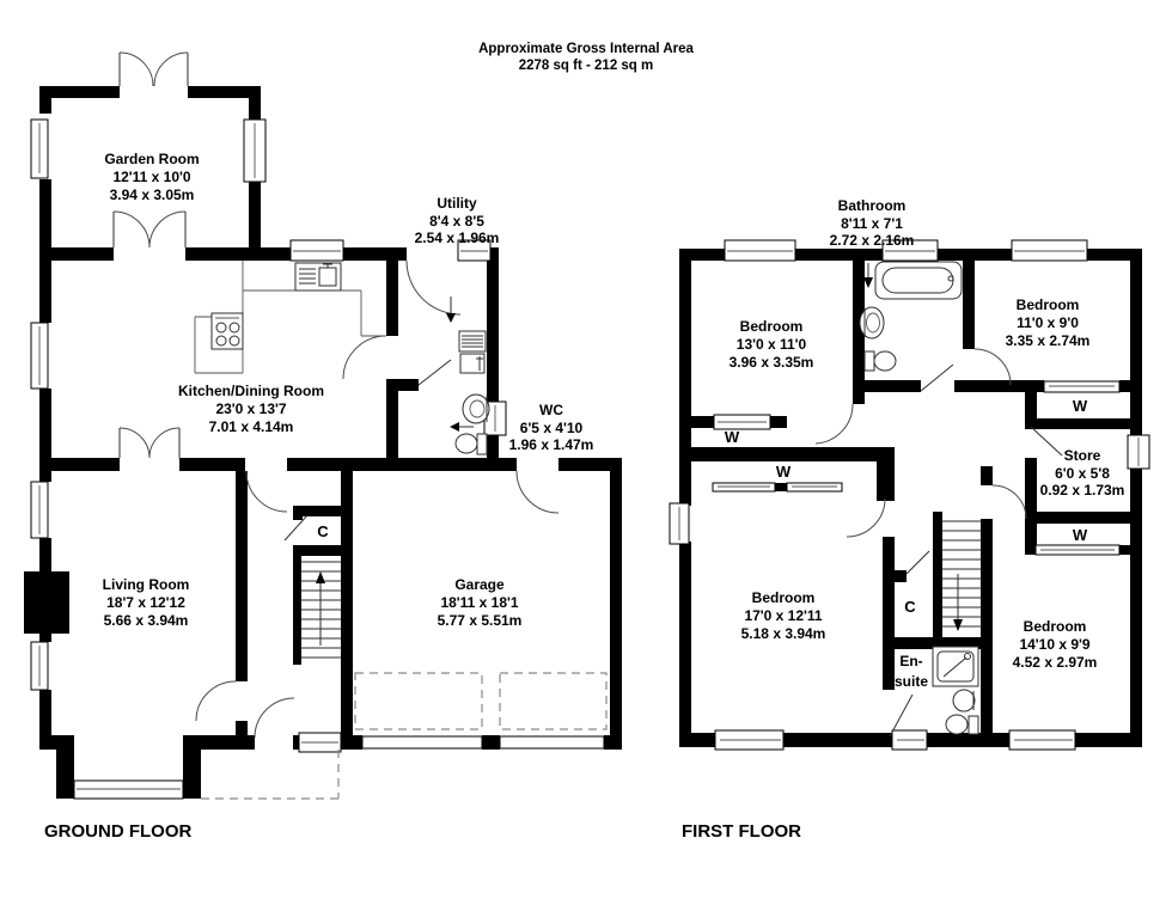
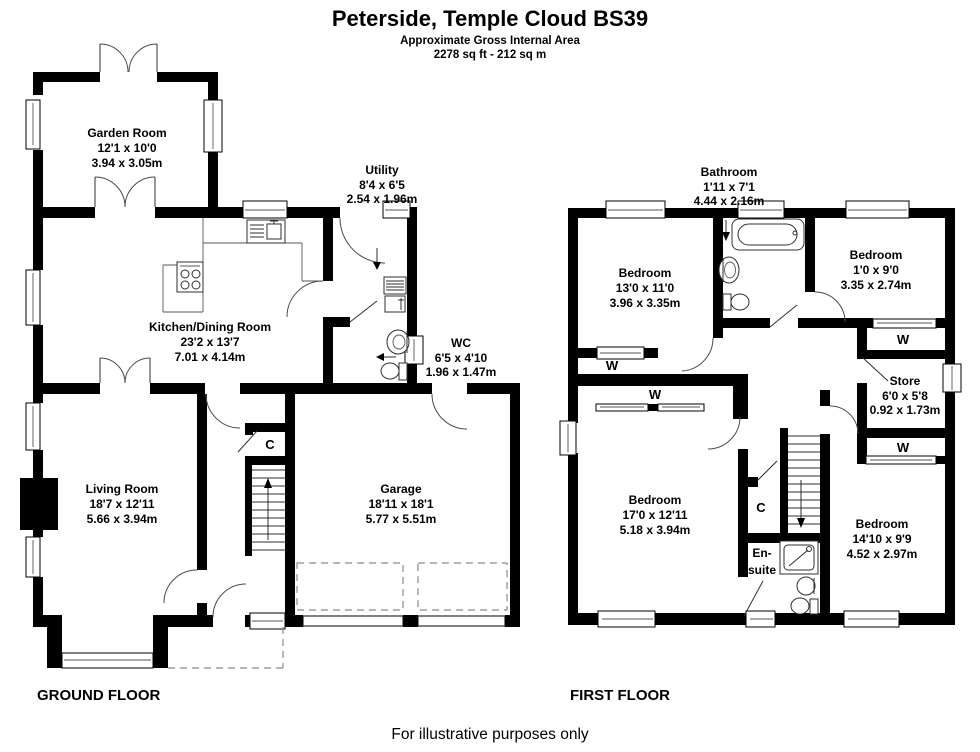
+ Peterside, Temple Cloud BS39
  Approximate Gross Internal Area
  2278 sq ft - 212 sq m
  Garden Room
- 12'11 x 10'0
+ 12'1 x 10'0
  3.94 x 3.05m
  Kitchen/Dining Room
- 23'0 x 13'7
+ 23'2 x 13'7
  7.01 x 4.14m
  Utility
- 8'4 x 8'5
+ 8'4 x 6'5
  2.54 x 1.96m
  WC
  6'5 x 4'10
  1.96 x 1.47m
  Living Room
- 18'7 x 12'12
+ 18'7 x 12'11
  5.66 x 3.94m
  Garage
  18'11 x 18'1
  5.77 x 5.51m
  C
  Bathroom
- 8'11 x 7'1
+ 1'11 x 7'1
- 2.72 x 2.16m
+ 4.44 x 2.16m
  Bedroom
  13'0 x 11'0
  3.96 x 3.35m
  Bedroom
- 11'0 x 9'0
+ 1'0 x 9'0
  3.35 x 2.74m
  Store
  6'0 x 5'8
  0.92 x 1.73m
  Bedroom
  17'0 x 12'11
  5.18 x 3.94m
  Bedroom
  14'10 x 9'9
  4.52 x 2.97m
  En-
  suite
  C
  W
  W
  W
  W
  GROUND FLOOR
  FIRST FLOOR
+ For illustrative purposes only
